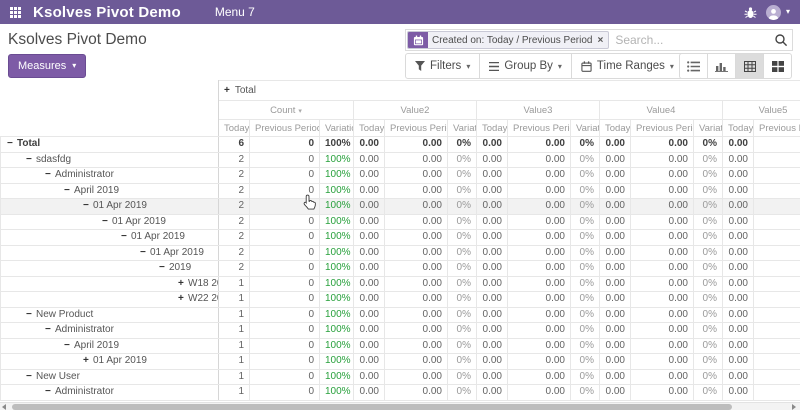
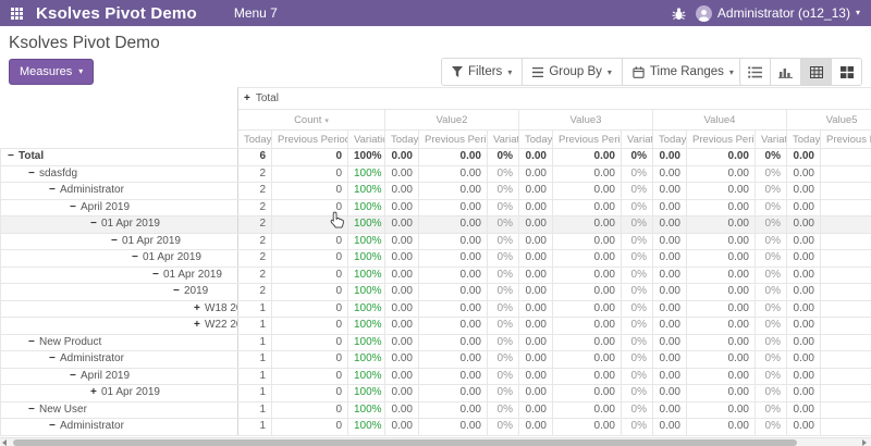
  Ksolves Pivot Demo
  Menu 7
+ Administrator (o12_13)
  ▾
  Ksolves Pivot Demo
- Created on: Today / Previous Period
- ×
- Search...
  Measures
  ▾
  Filters
  ▾
  Group By
  ▾
  Time Ranges
  ▾
  	+ Total
  Count	Value2	Value3	Value4	Value5
  Today	Previous Period	Variati	Today	Previous Peri	Variat	Today	Previous Peri	Variat	Today	Previous Peri	Variat	Today	Previous
  − Total	6	0	100%	0.00	0.00	0%	0.00	0.00	0%	0.00	0.00	0%	0.00
  − sdasfdg	2	0	100%	0.00	0.00	0%	0.00	0.00	0%	0.00	0.00	0%	0.00
  − Administrator	2	0	100%	0.00	0.00	0%	0.00	0.00	0%	0.00	0.00	0%	0.00
  − April 2019	2	0	100%	0.00	0.00	0%	0.00	0.00	0%	0.00	0.00	0%	0.00
  − 01 Apr 2019	2		100%	0.00	0.00	0%	0.00	0.00	0%	0.00	0.00	0%	0.00
  − 01 Apr 2019	2	0	100%	0.00	0.00	0%	0.00	0.00	0%	0.00	0.00	0%	0.00
  − 01 Apr 2019	2	0	100%	0.00	0.00	0%	0.00	0.00	0%	0.00	0.00	0%	0.00
  − 01 Apr 2019	2	0	100%	0.00	0.00	0%	0.00	0.00	0%	0.00	0.00	0%	0.00
  − 2019	2	0	100%	0.00	0.00	0%	0.00	0.00	0%	0.00	0.00	0%	0.00
  + W18 2	1	0	100%	0.00	0.00	0%	0.00	0.00	0%	0.00	0.00	0%	0.00
  + W22 2	1	0	100%	0.00	0.00	0%	0.00	0.00	0%	0.00	0.00	0%	0.00
  − New Product	1	0	100%	0.00	0.00	0%	0.00	0.00	0%	0.00	0.00	0%	0.00
  − Administrator	1	0	100%	0.00	0.00	0%	0.00	0.00	0%	0.00	0.00	0%	0.00
  − April 2019	1	0	100%	0.00	0.00	0%	0.00	0.00	0%	0.00	0.00	0%	0.00
  + 01 Apr 2019	1	0	100%	0.00	0.00	0%	0.00	0.00	0%	0.00	0.00	0%	0.00
  − New User	1	0	100%	0.00	0.00	0%	0.00	0.00	0%	0.00	0.00	0%	0.00
  − Administrator	1	0	100%	0.00	0.00	0%	0.00	0.00	0%	0.00	0.00	0%	0.00
